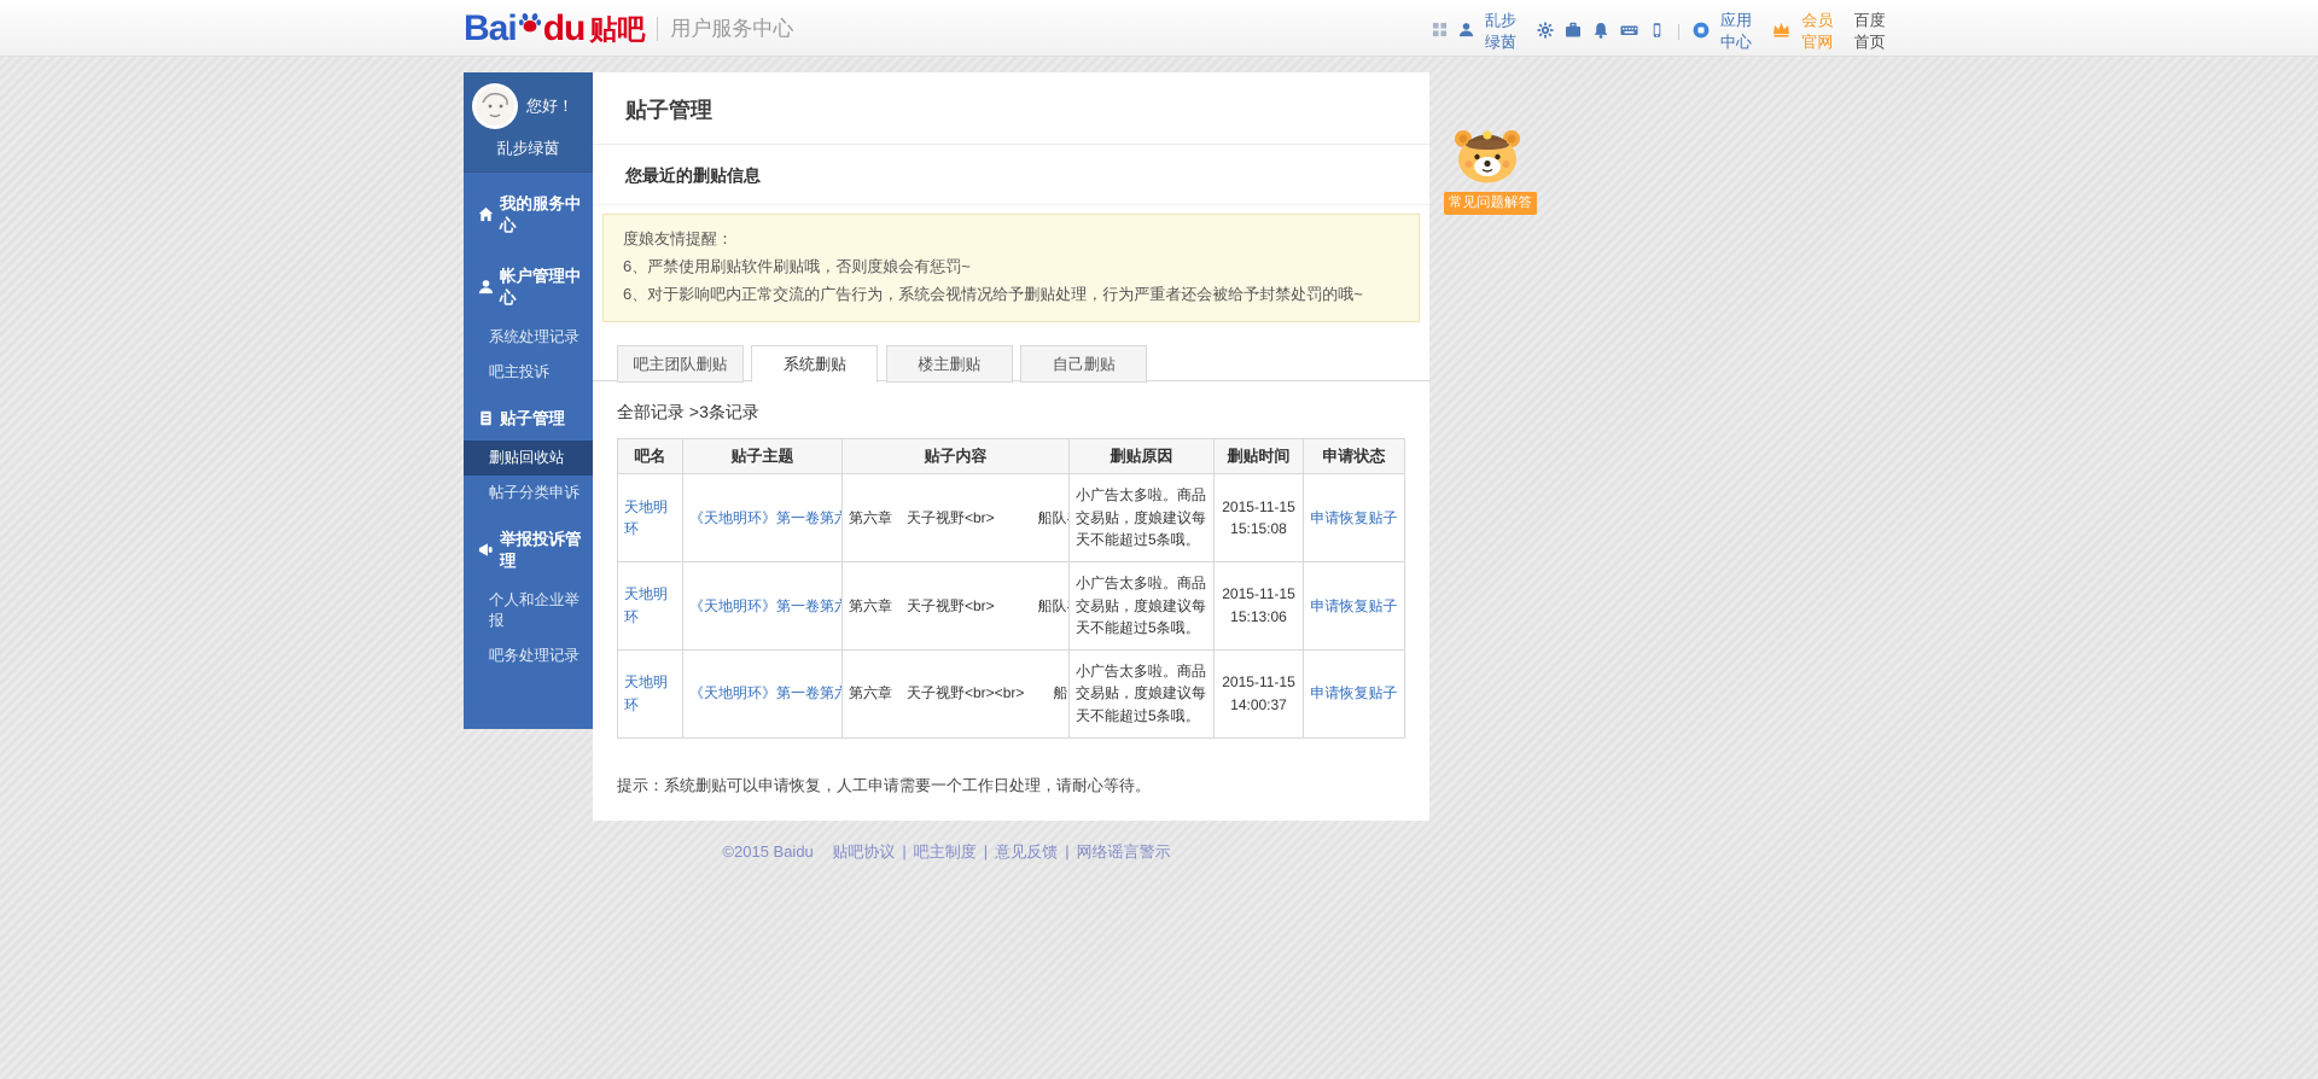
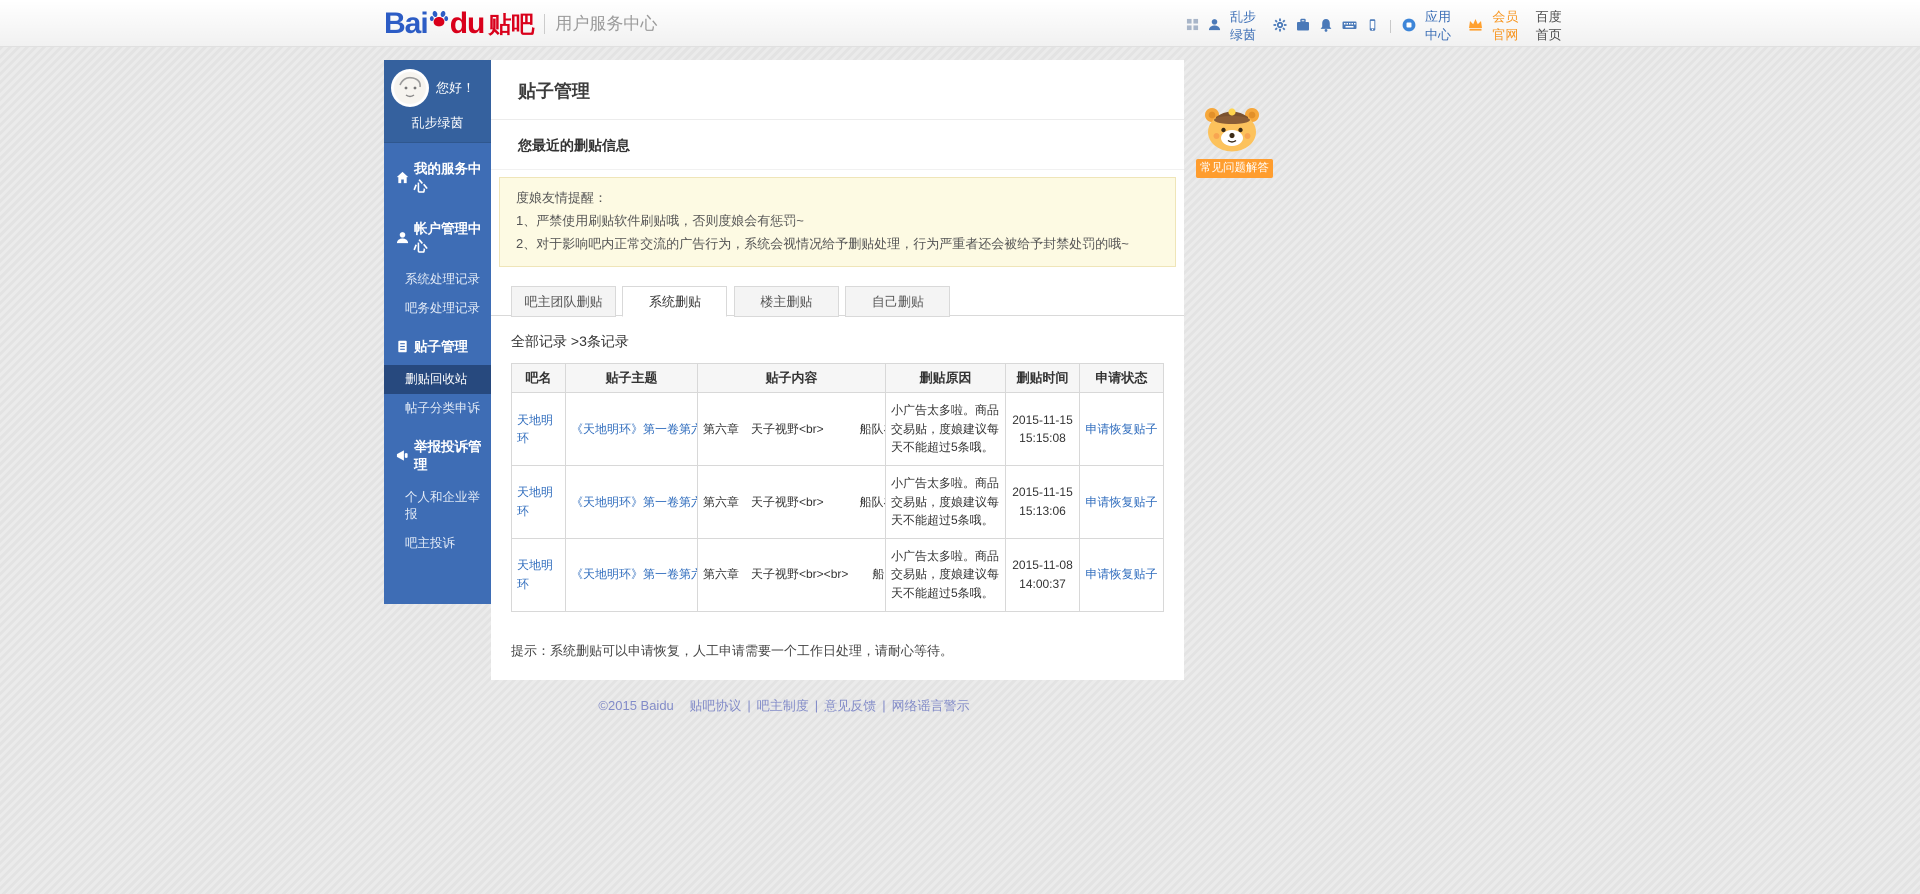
  Bai
  du
  贴吧
  用户服务中心
  乱步绿茵
  应用中心
  会员官网
  百度首页
  您好！
  乱步绿茵
  我的服务中心
  帐户管理中心
  系统处理记录
- 吧主投诉
+ 吧务处理记录
  贴子管理
  删贴回收站
  帖子分类申诉
  举报投诉管理
  个人和企业举报
- 吧务处理记录
+ 吧主投诉
  贴子管理
  您最近的删贴信息
  度娘友情提醒：
- 6、严禁使用刷贴软件刷贴哦，否则度娘会有惩罚~
+ 1、严禁使用刷贴软件刷贴哦，否则度娘会有惩罚~
- 6、对于影响吧内正常交流的广告行为，系统会视情况给予删贴处理，行为严重者还会被给予封禁处罚的哦~
+ 2、对于影响吧内正常交流的广告行为，系统会视情况给予删贴处理，行为严重者还会被给予封禁处罚的哦~
  吧主团队删贴 系统删贴 楼主删贴 自己删贴
  全部记录 >3条记录
  吧名	贴子主题	贴子内容	删贴原因	删贴时间	申请状态
  天地明环	《天地明环》第一卷第	第六章 天子视野<br> 船队	小广告太多啦。商品交易贴，度娘建议每天不能超过5条哦。	2015-11-15 15:15:08	申请恢复贴子
  天地明环	《天地明环》第一卷第	第六章 天子视野<br> 船队	小广告太多啦。商品交易贴，度娘建议每天不能超过5条哦。	2015-11-15 15:13:06	申请恢复贴子
- 天地明环	《天地明环》第一卷第	第六章 天子视野<br><br> 船	小广告太多啦。商品交易贴，度娘建议每天不能超过5条哦。	2015-11-15 14:00:37	申请恢复贴子
+ 天地明环	《天地明环》第一卷第	第六章 天子视野<br><br> 船	小广告太多啦。商品交易贴，度娘建议每天不能超过5条哦。	2015-11-08 14:00:37	申请恢复贴子
  提示：系统删贴可以申请恢复，人工申请需要一个工作日处理，请耐心等待。
  ©2015 Baidu 贴吧协议 | 吧主制度 | 意见反馈 | 网络谣言警示
  常见问题解答
